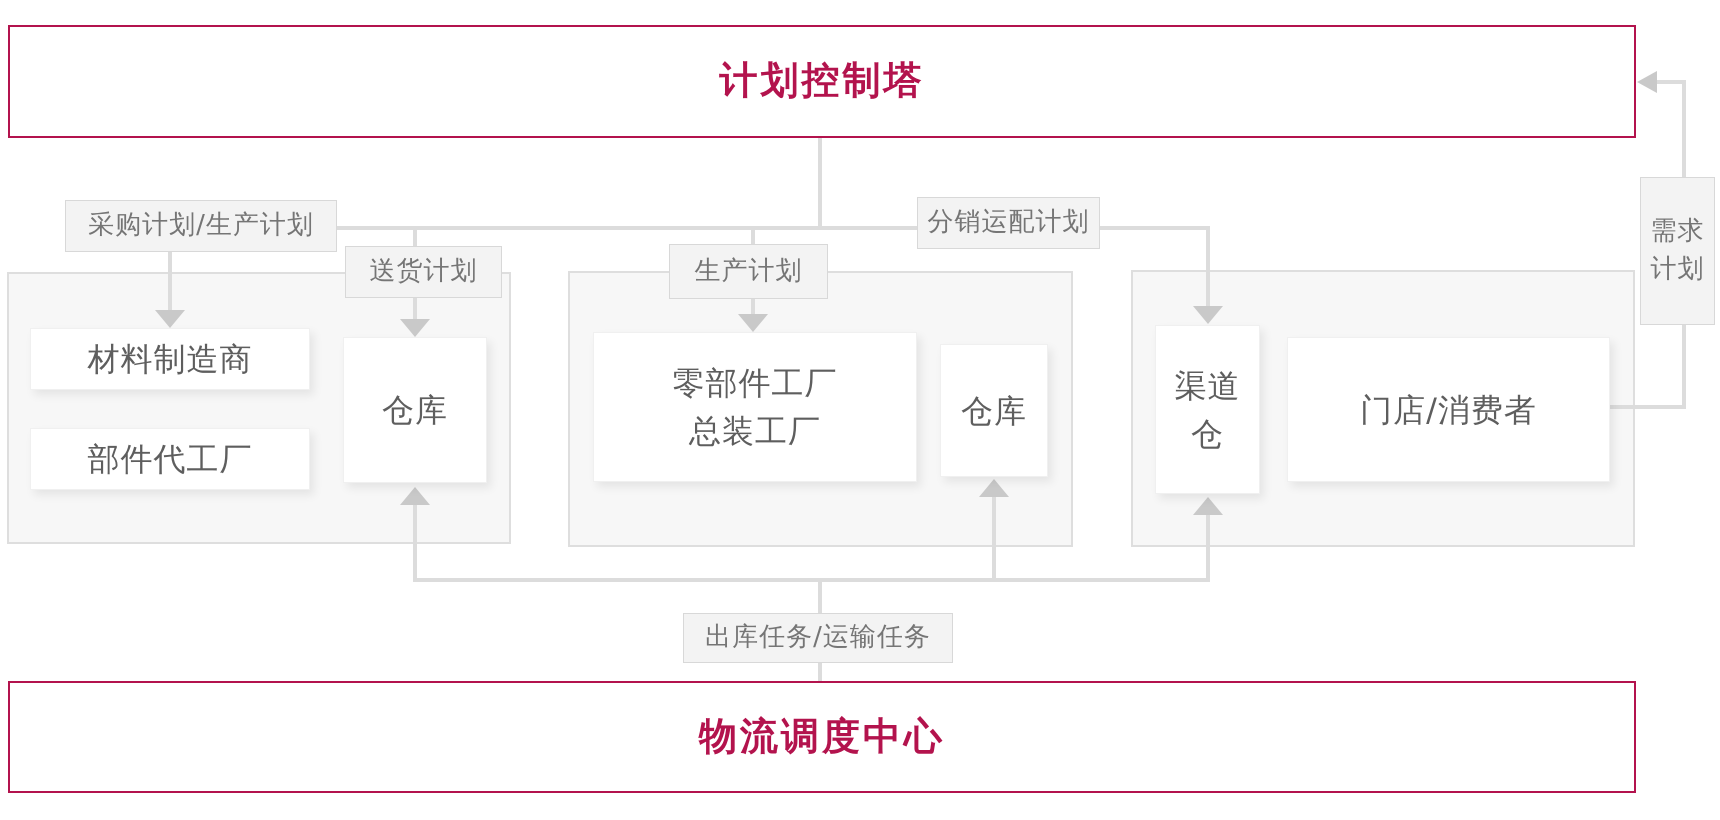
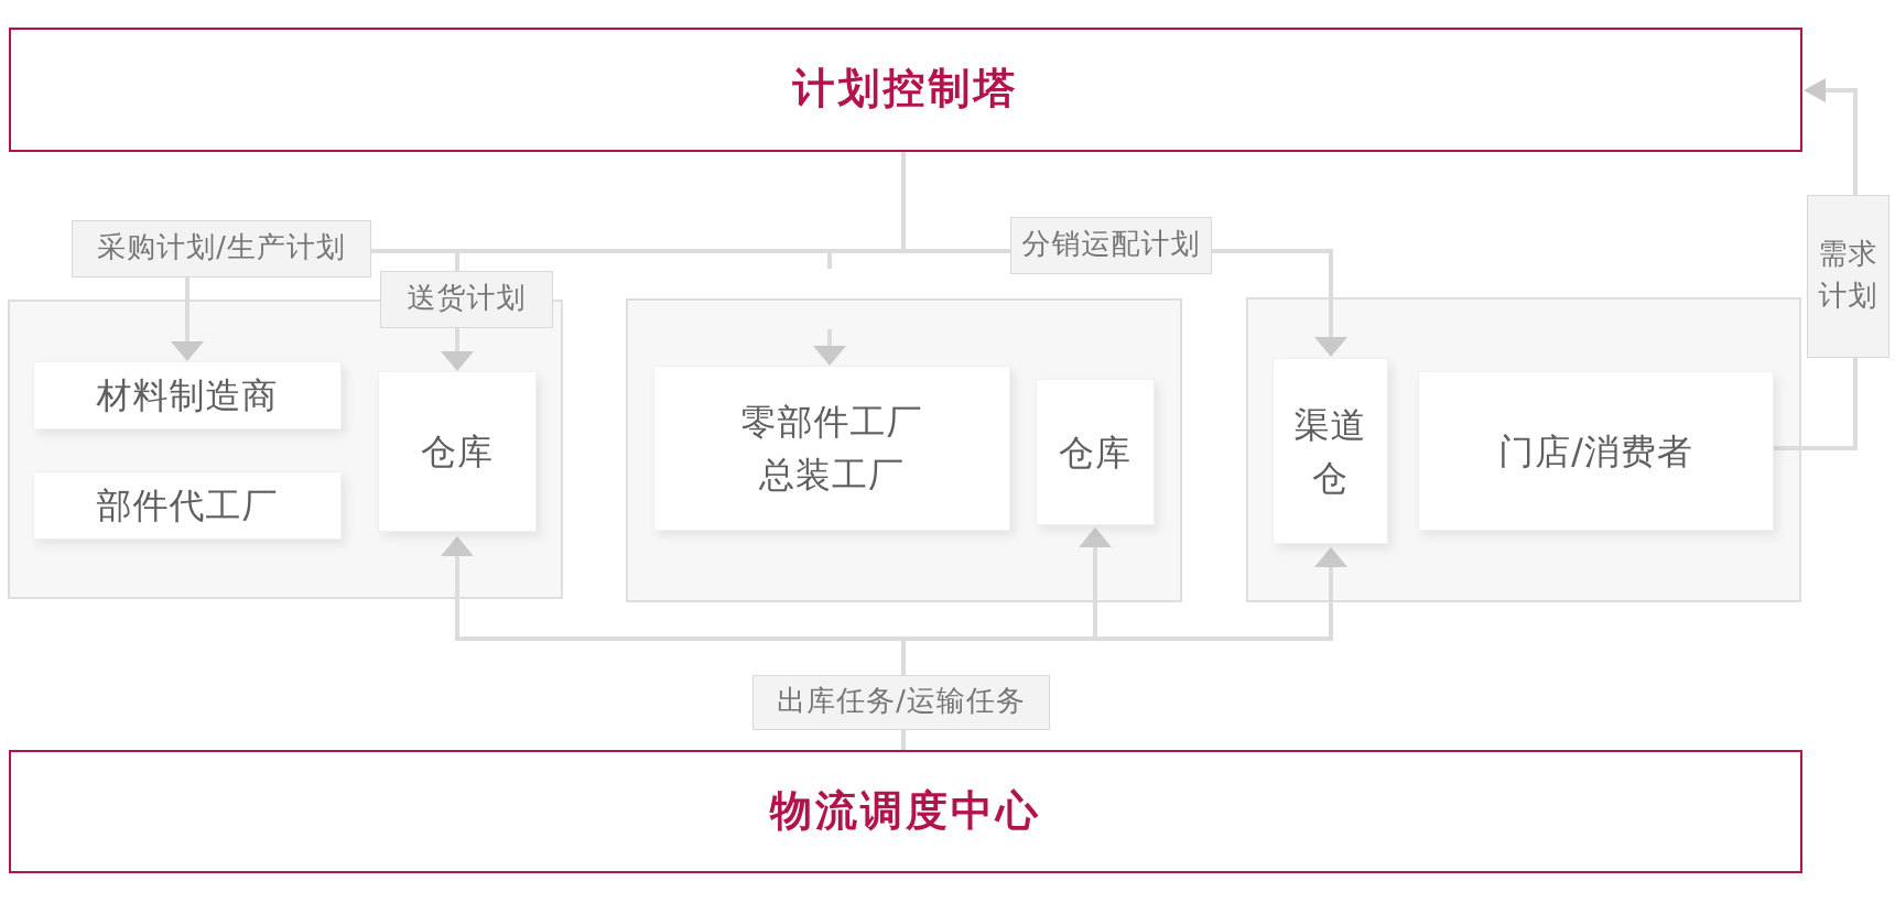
  计划控制塔
  物流调度中心
  采购计划/生产计划
  送货计划
- 生产计划
  分销运配计划
  需求
  计划
  出库任务/运输任务
  材料制造商
  部件代工厂
  仓库
  零部件工厂
  总装工厂
  仓库
  渠道
  仓
  门店/消费者
